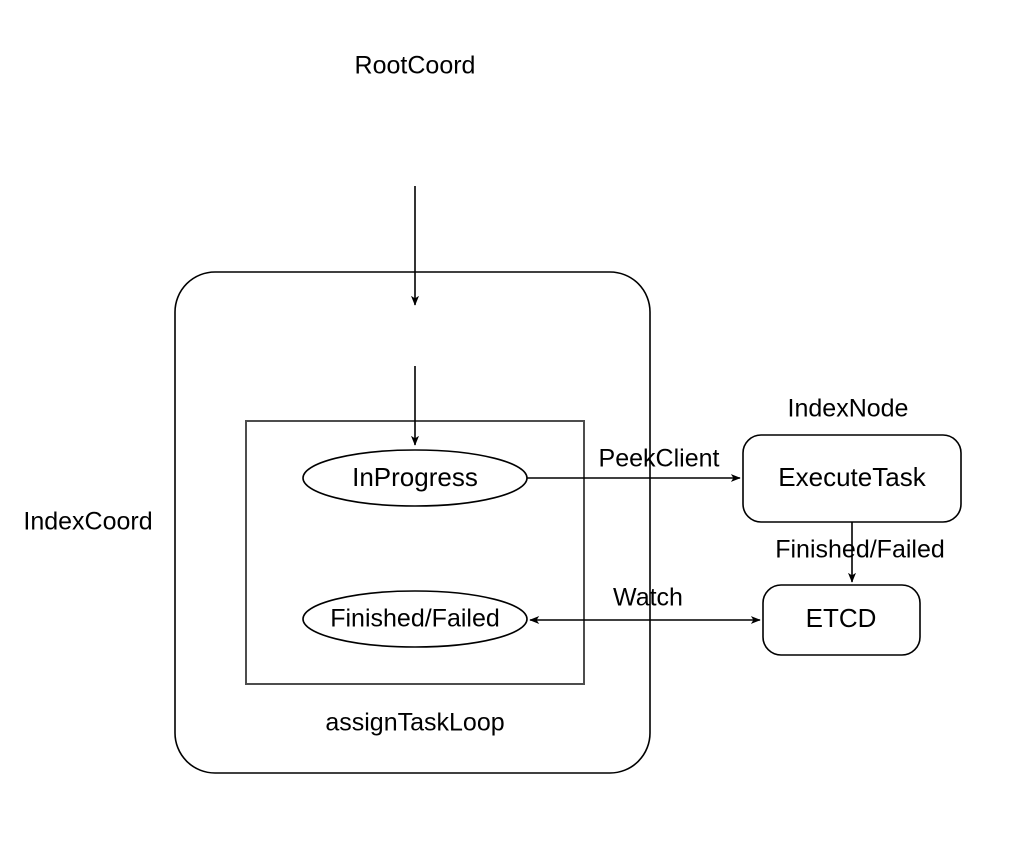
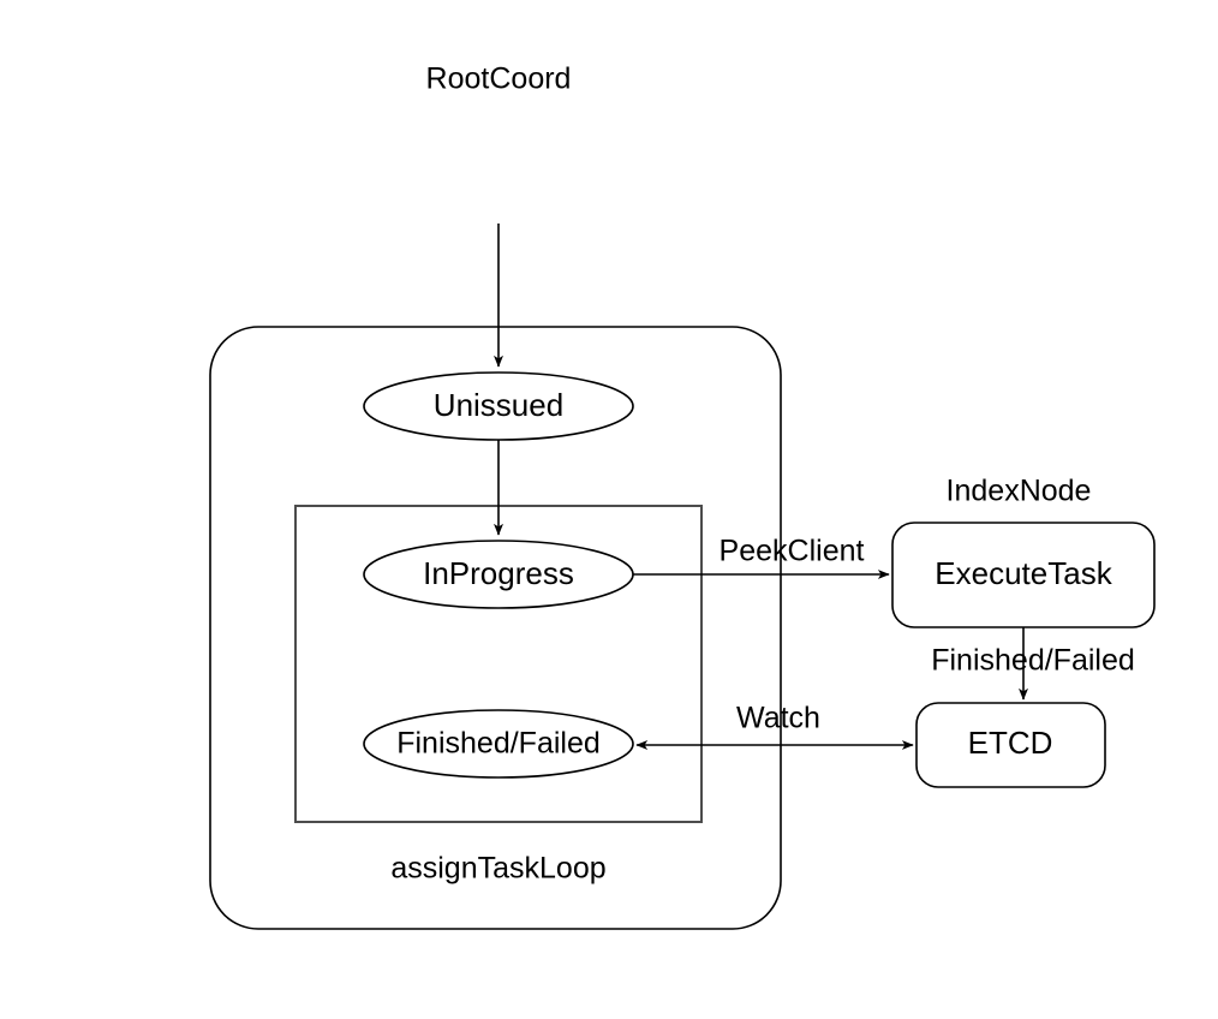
- IndexCoord
  assignTaskLoop
  RootCoord
  IndexNode
  PeekClient
  Finished/Failed
  Watch
+ Unissued
  InProgress
  Finished/Failed
  ExecuteTask
  ETCD
